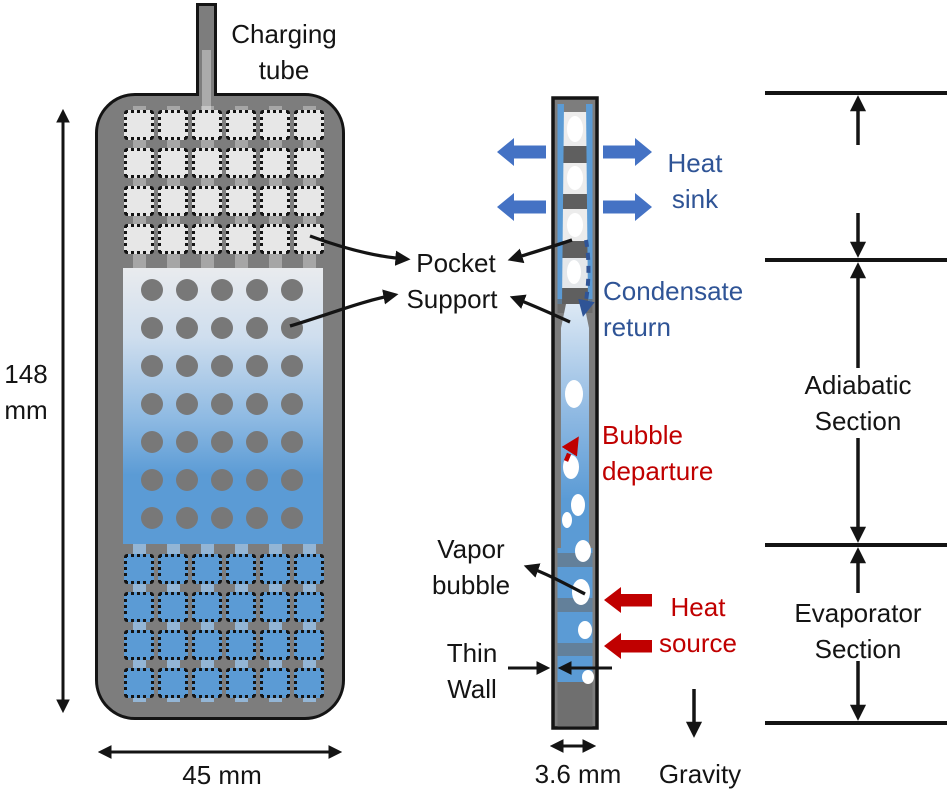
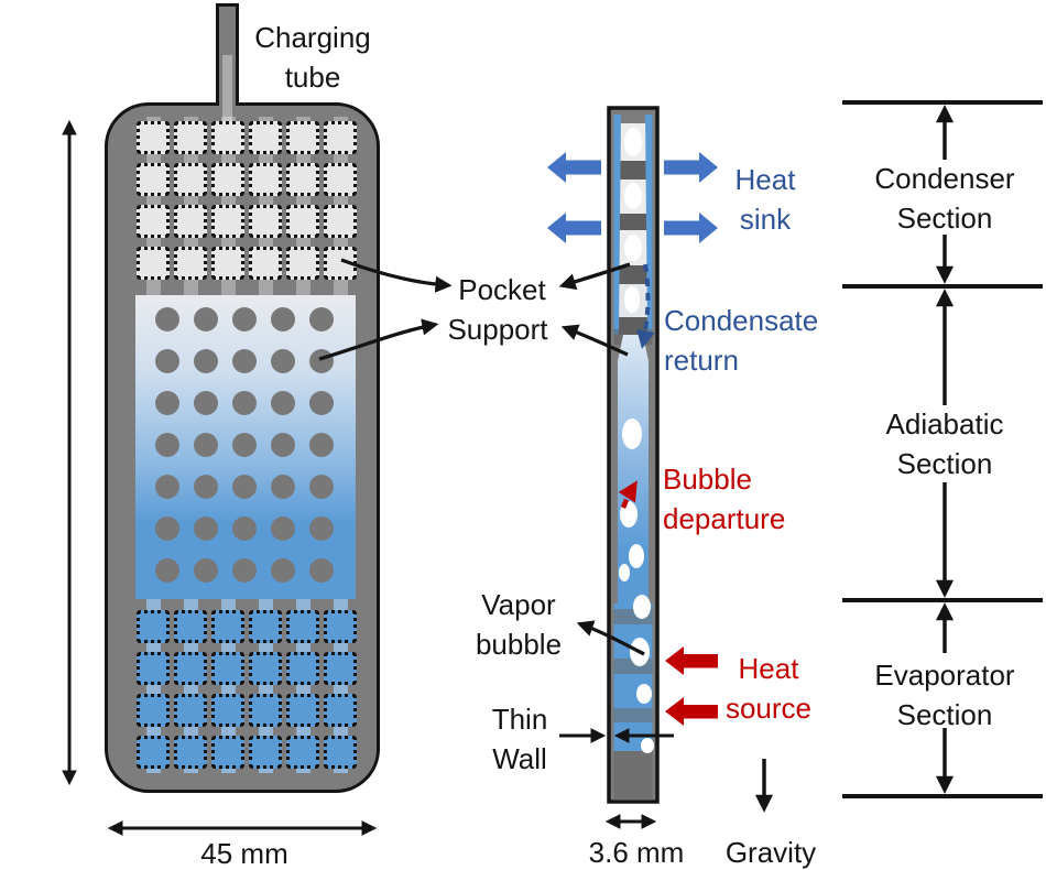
  Charging tube
- 148 mm
  45 mm
  Pocket
  Support
  Heat sink
  Condensate return
  Bubble departure
  Vapor bubble
  Thin Wall
  Heat source
  3.6 mm
  Gravity
+ Condenser Section
  Adiabatic Section
  Evaporator Section
